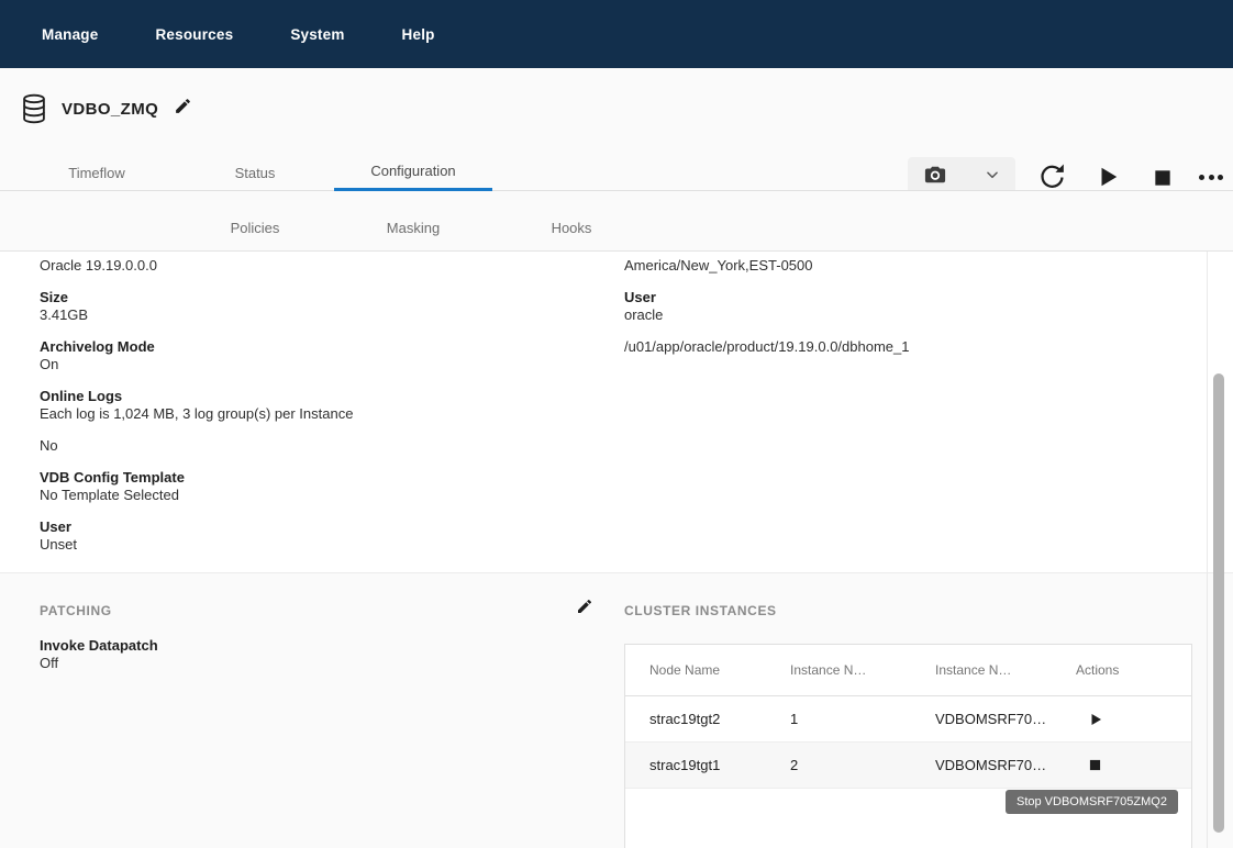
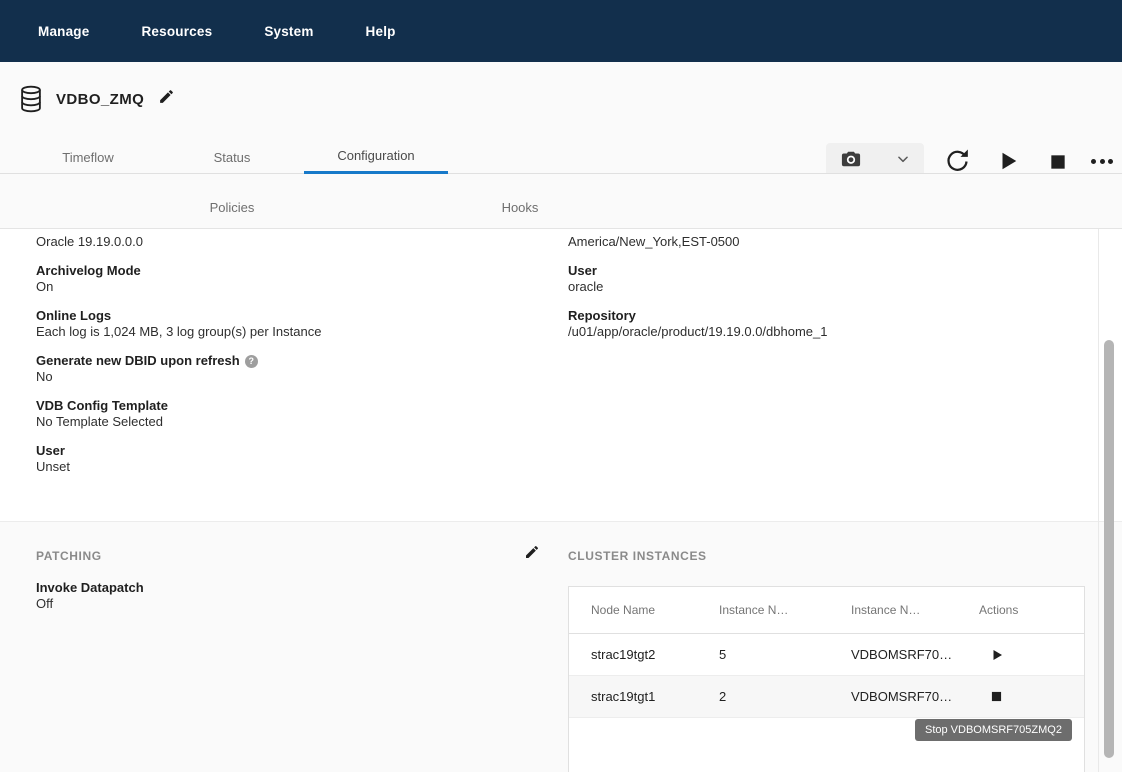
  Manage
  Resources
  System
  Help
  VDBO_ZMQ
  Timeflow
  Status
  Configuration
  Policies
- Masking
  Hooks
  Oracle 19.19.0.0.0
- Size
- 3.41GB
  Archivelog Mode
  On
  Online Logs
  Each log is 1,024 MB, 3 log group(s) per Instance
+ Generate new DBID upon refresh ?
  No
  VDB Config Template
  No Template Selected
  User
  Unset
  America/New_York,EST-0500
  User
  oracle
+ Repository
  /u01/app/oracle/product/19.19.0.0/dbhome_1
  PATCHING
  Invoke Datapatch
  Off
  CLUSTER INSTANCES
  Node Name
  Instance N…
  Instance N…
  Actions
  strac19tgt2
- 1
+ 5
  VDBOMSRF70…
  strac19tgt1
  2
  VDBOMSRF70…
  Stop VDBOMSRF705ZMQ2
